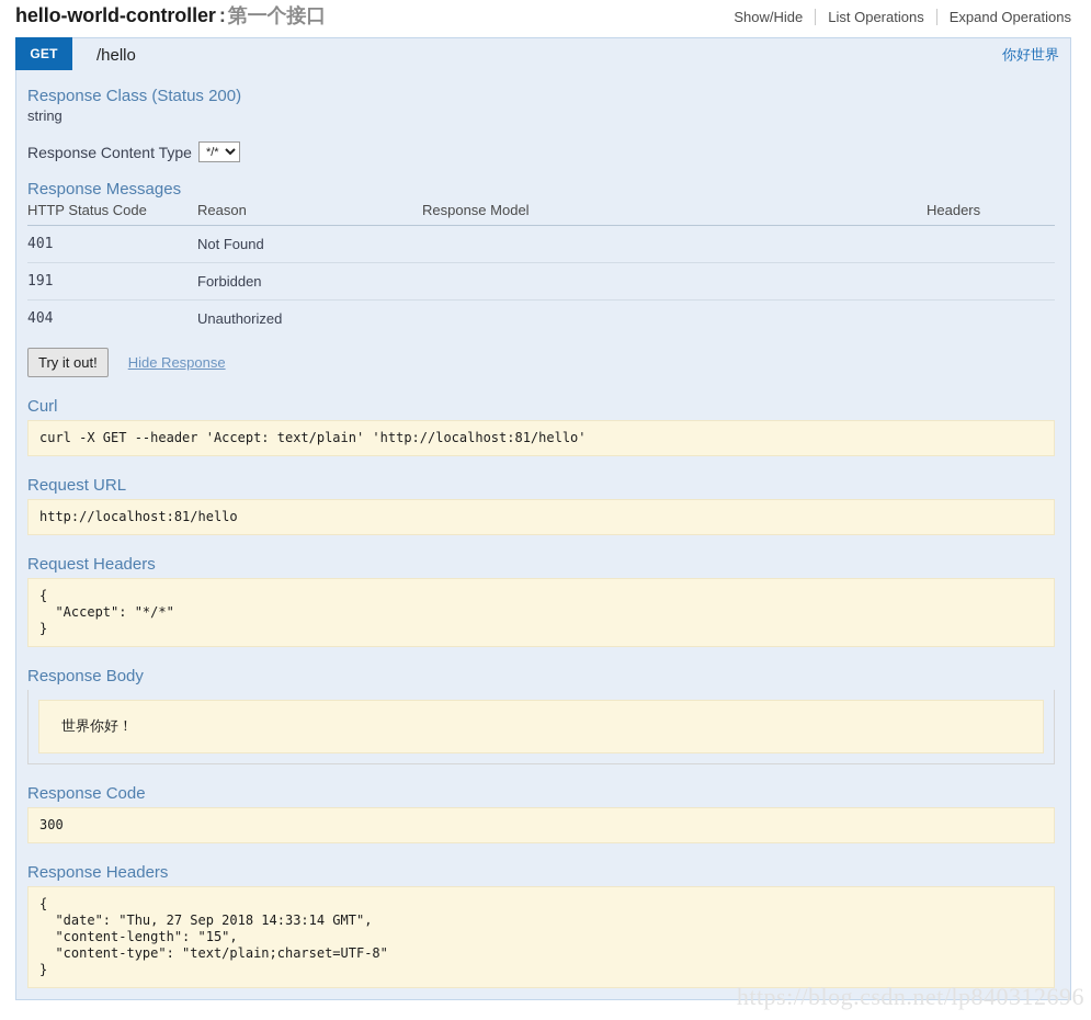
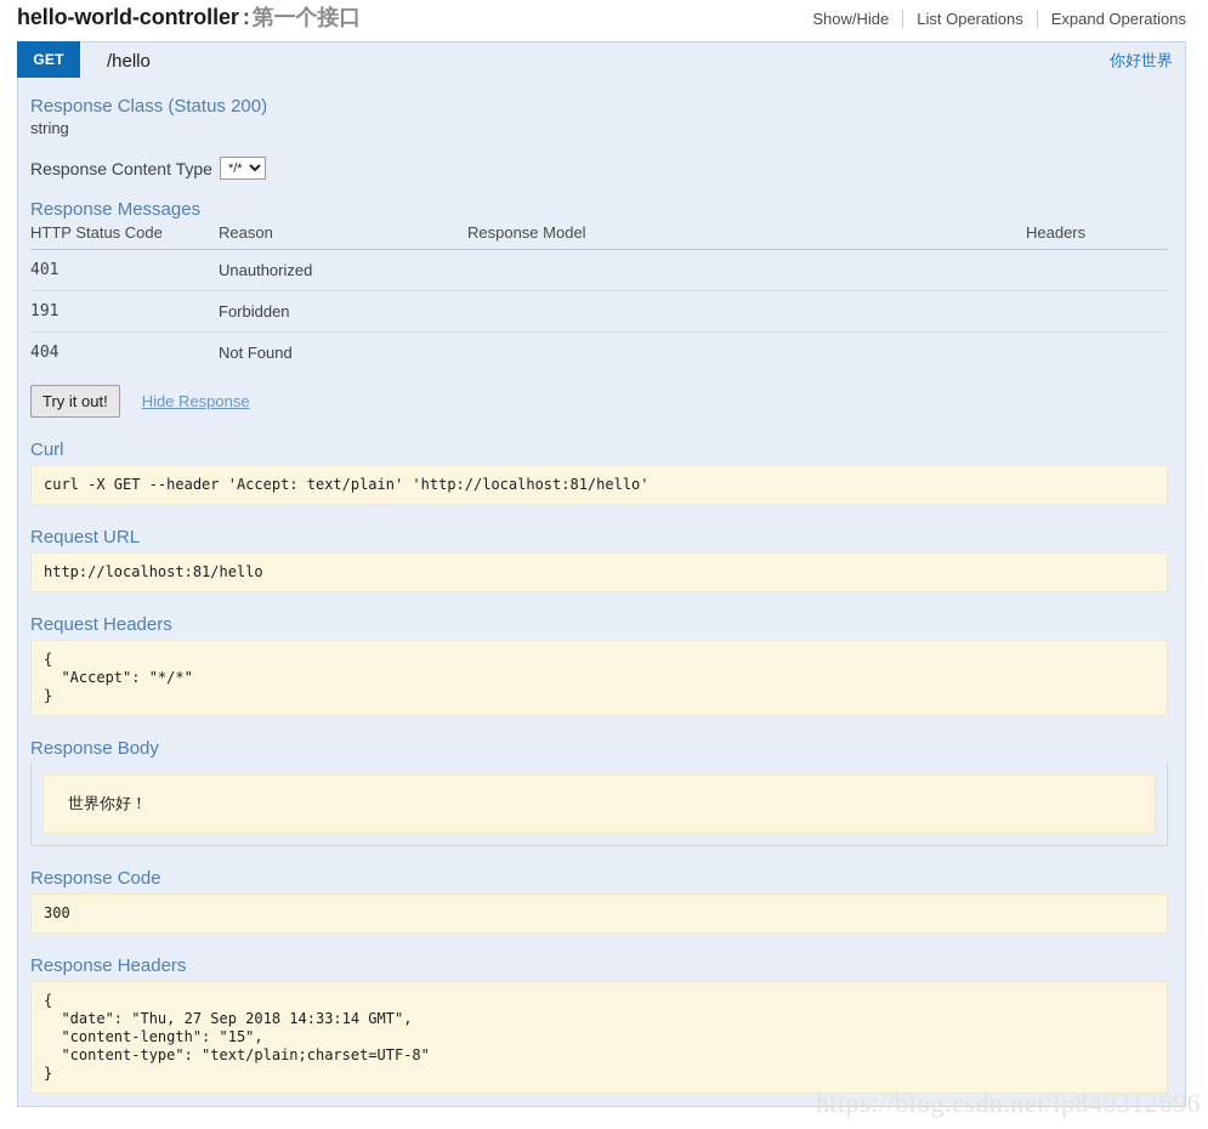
  hello-world-controller :第一个接口
  Show/Hide
  List Operations
  Expand Operations
  GET
  /hello
  你好世界
  Response Class (Status 200)
  string
  Response Content Type
  */*
  Response Messages
  HTTP Status Code	Reason	Response Model	Headers
- 401	Not Found
+ 401	Unauthorized
  191	Forbidden
- 404	Unauthorized
+ 404	Not Found
  Try it out!
  Hide Response
  Curl
  curl -X GET --header 'Accept: text/plain' 'http://localhost:81/hello'
  Request URL
  http://localhost:81/hello
  Request Headers
  {
  "Accept": "*/*"
  }
  Response Body
  世界你好！
  Response Code
  300
  Response Headers
  {
  "date": "Thu, 27 Sep 2018 14:33:14 GMT",
  "content-length": "15",
  "content-type": "text/plain;charset=UTF-8"
  }
  https://blog.csdn.net/lp840312696
